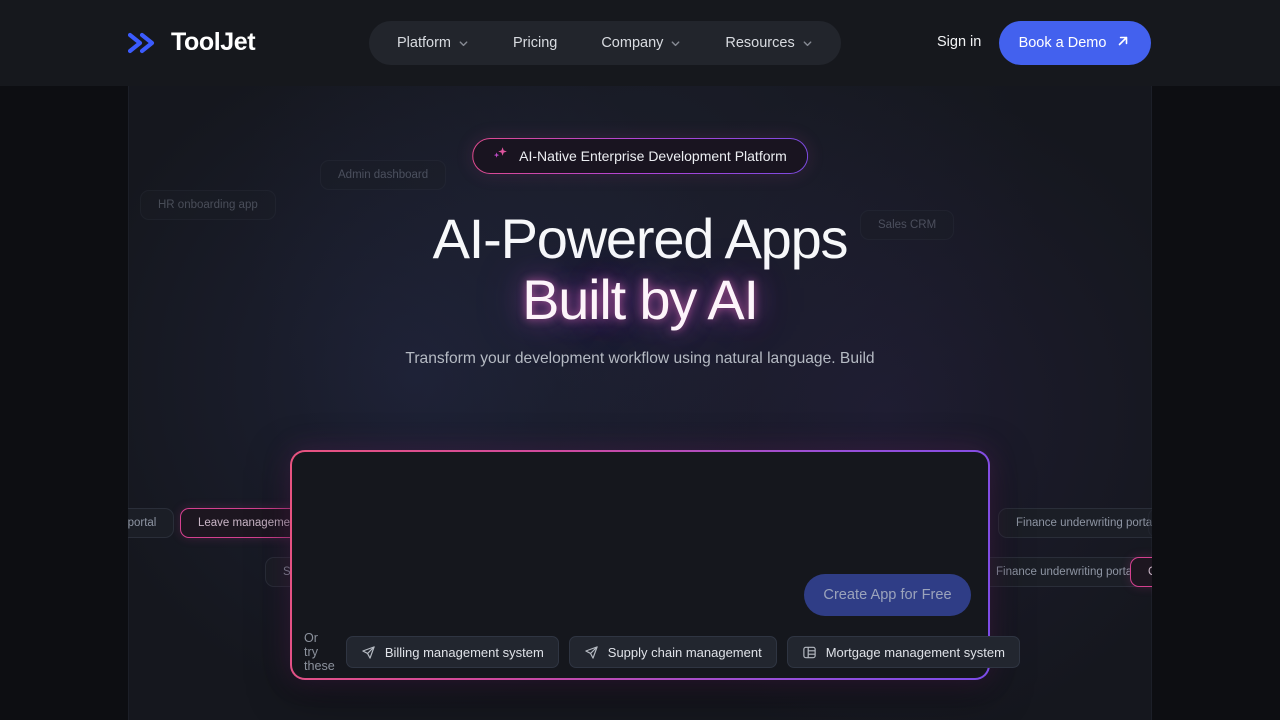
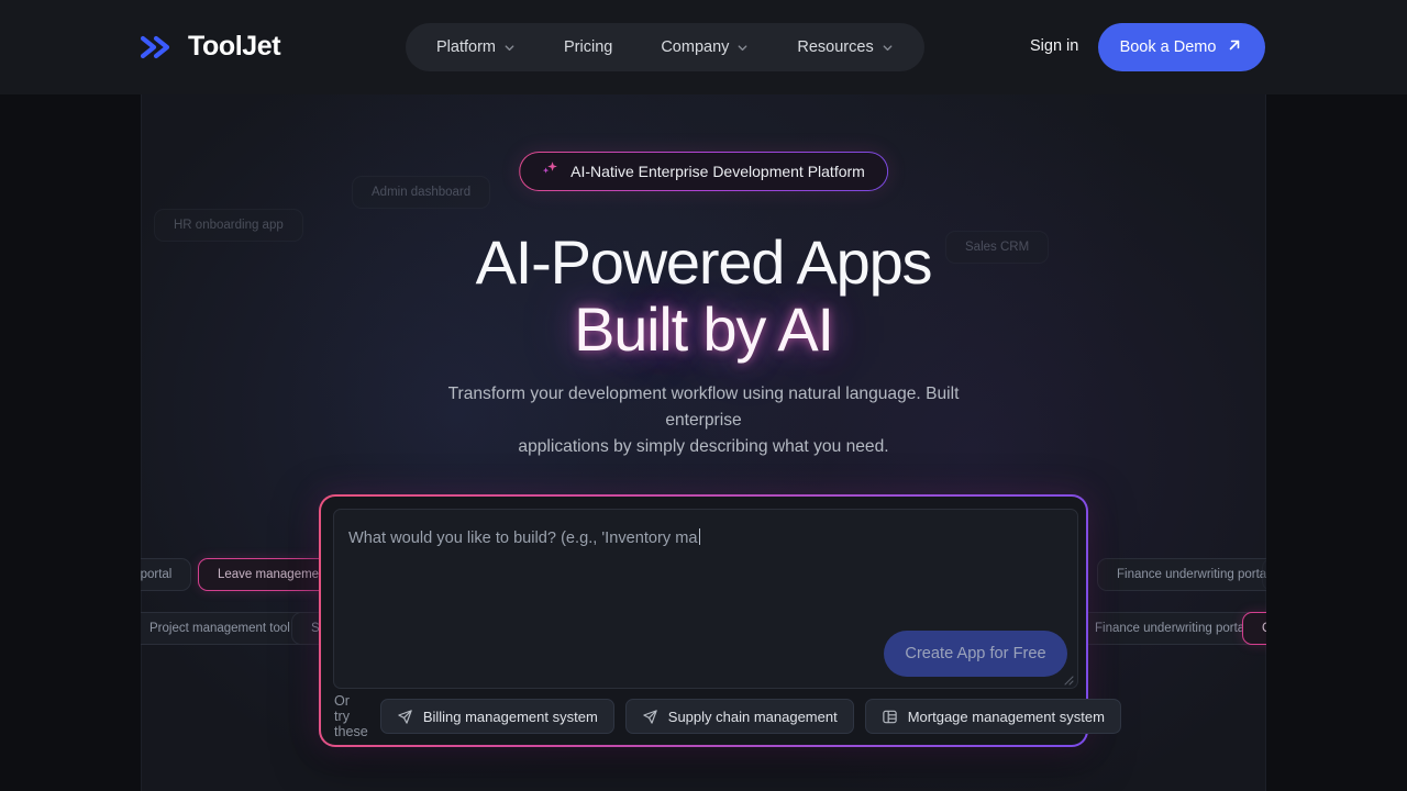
  portal
+ Project management tool
  Finance underwriting porta
  Finance underwriting porta
  HR onboarding app
  Admin dashboard
  Sales CRM
  ToolJet
  Platform
  Pricing
  Company
  Resources
  Sign in
  Book a Demo
  AI-Native Enterprise Development Platform
  AI-Powered Apps
  Built by AI
- Transform your development workflow using natural language. Build
+ Transform your development workflow using natural language. Built
+ enterprise
+ applications by simply describing what you need.
+ What would you like to build? (e.g., 'Inventory ma
  Create App for Free
  Or try these
  Billing management system
  Supply chain management
  Mortgage management system
